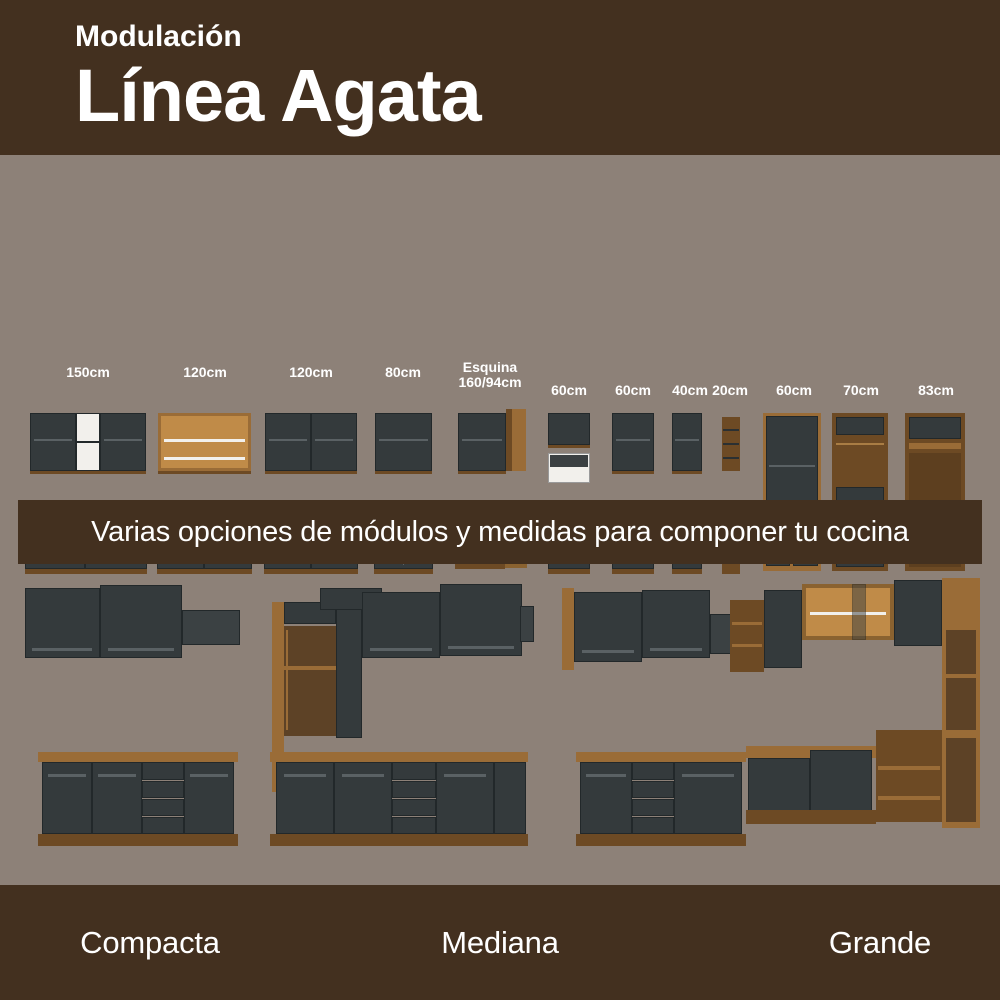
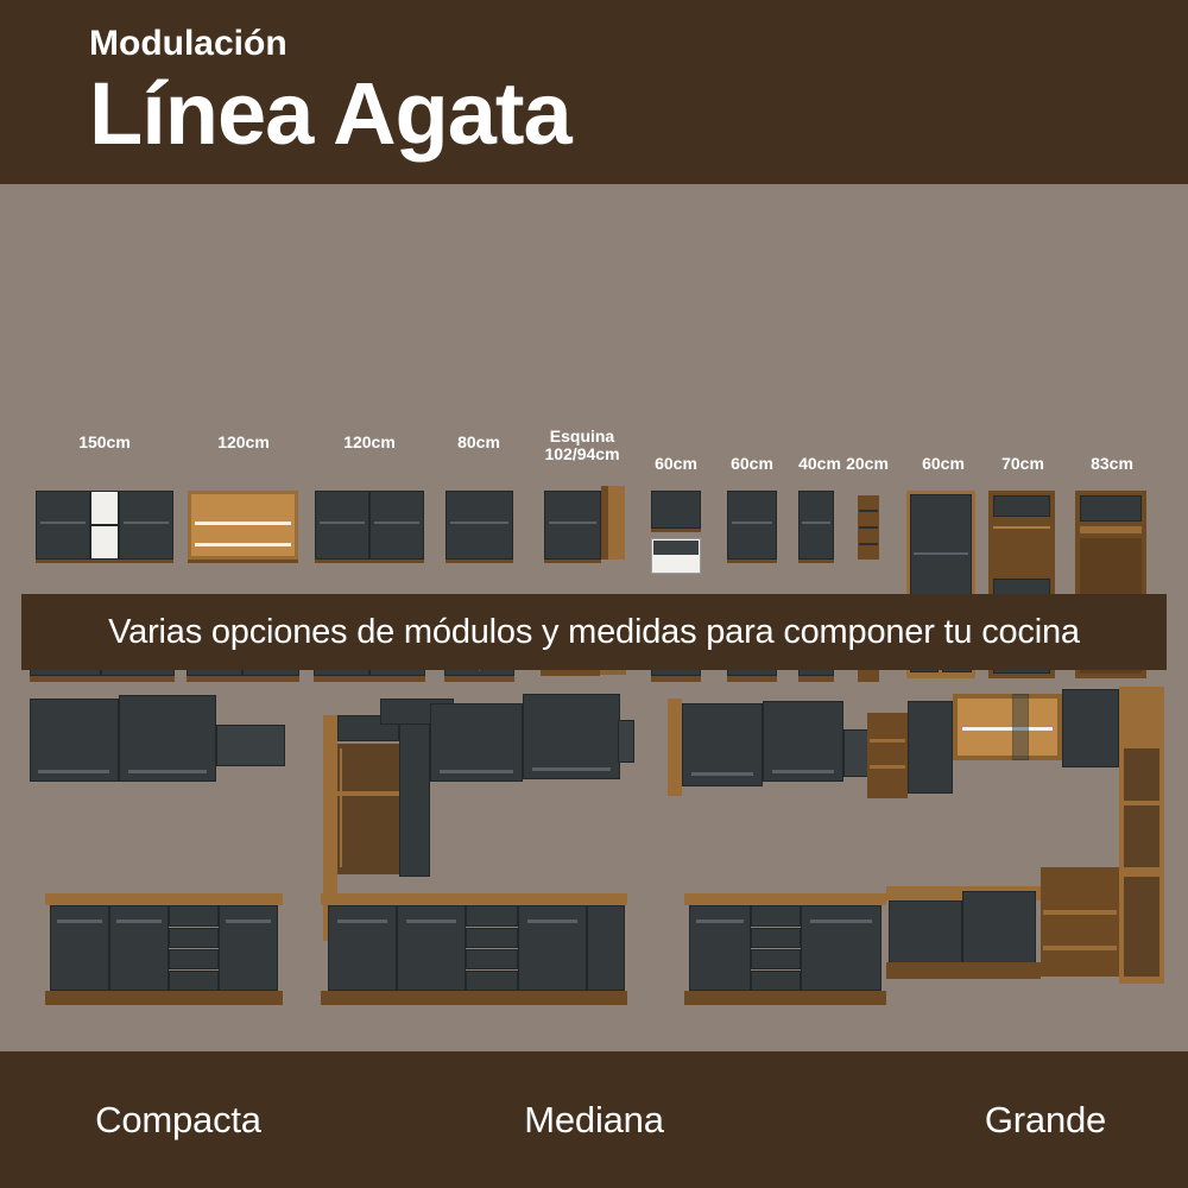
  Modulación
  Línea Agata
  150cm
  120cm
  120cm
  80cm
  Esquina
- 160/94cm
+ 102/94cm
  60cm
  60cm
  40cm
  20cm
  60cm
  70cm
  83cm
  Varias opciones de módulos y medidas para componer tu cocina
  Compacta
  Mediana
  Grande
